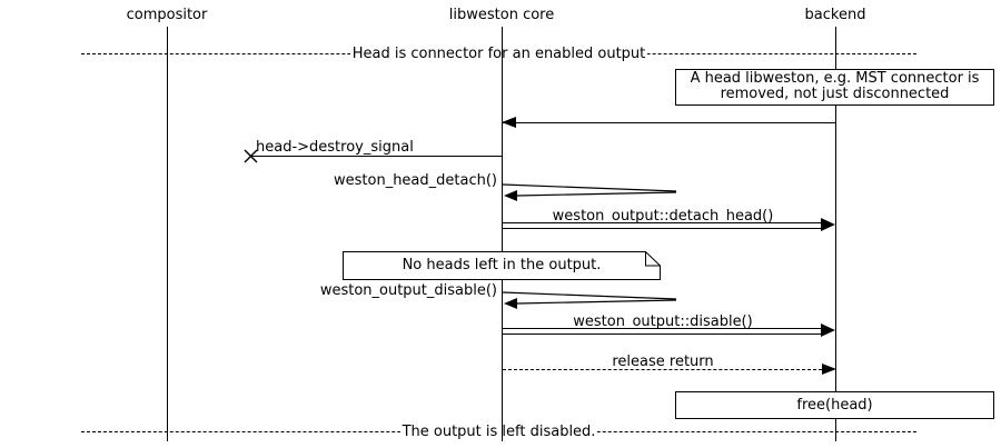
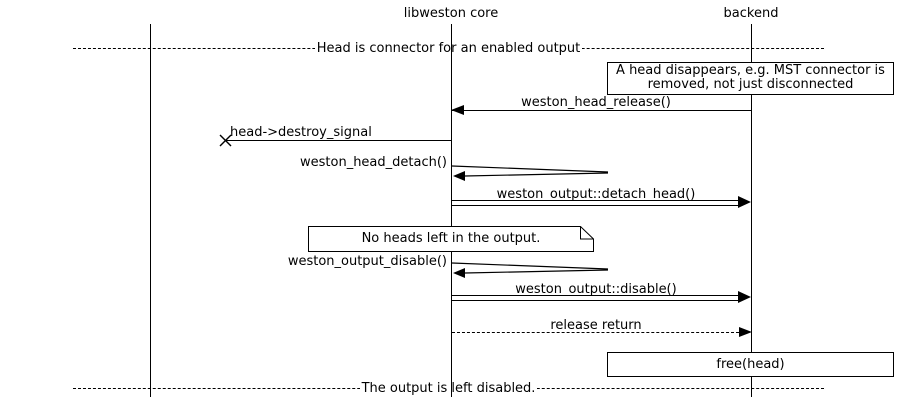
- compositor
  libweston core
  backend
  Head is connector for an enabled output
- A head libweston, e.g. MST connector is
+ A head disappears, e.g. MST connector is
  removed, not just disconnected
+ weston_head_release()
  head->destroy_signal
  weston_head_detach()
  weston_output::detach_head()
  No heads left in the output.
  weston_output_disable()
  weston_output::disable()
  release return
  free(head)
  The output is left disabled.
